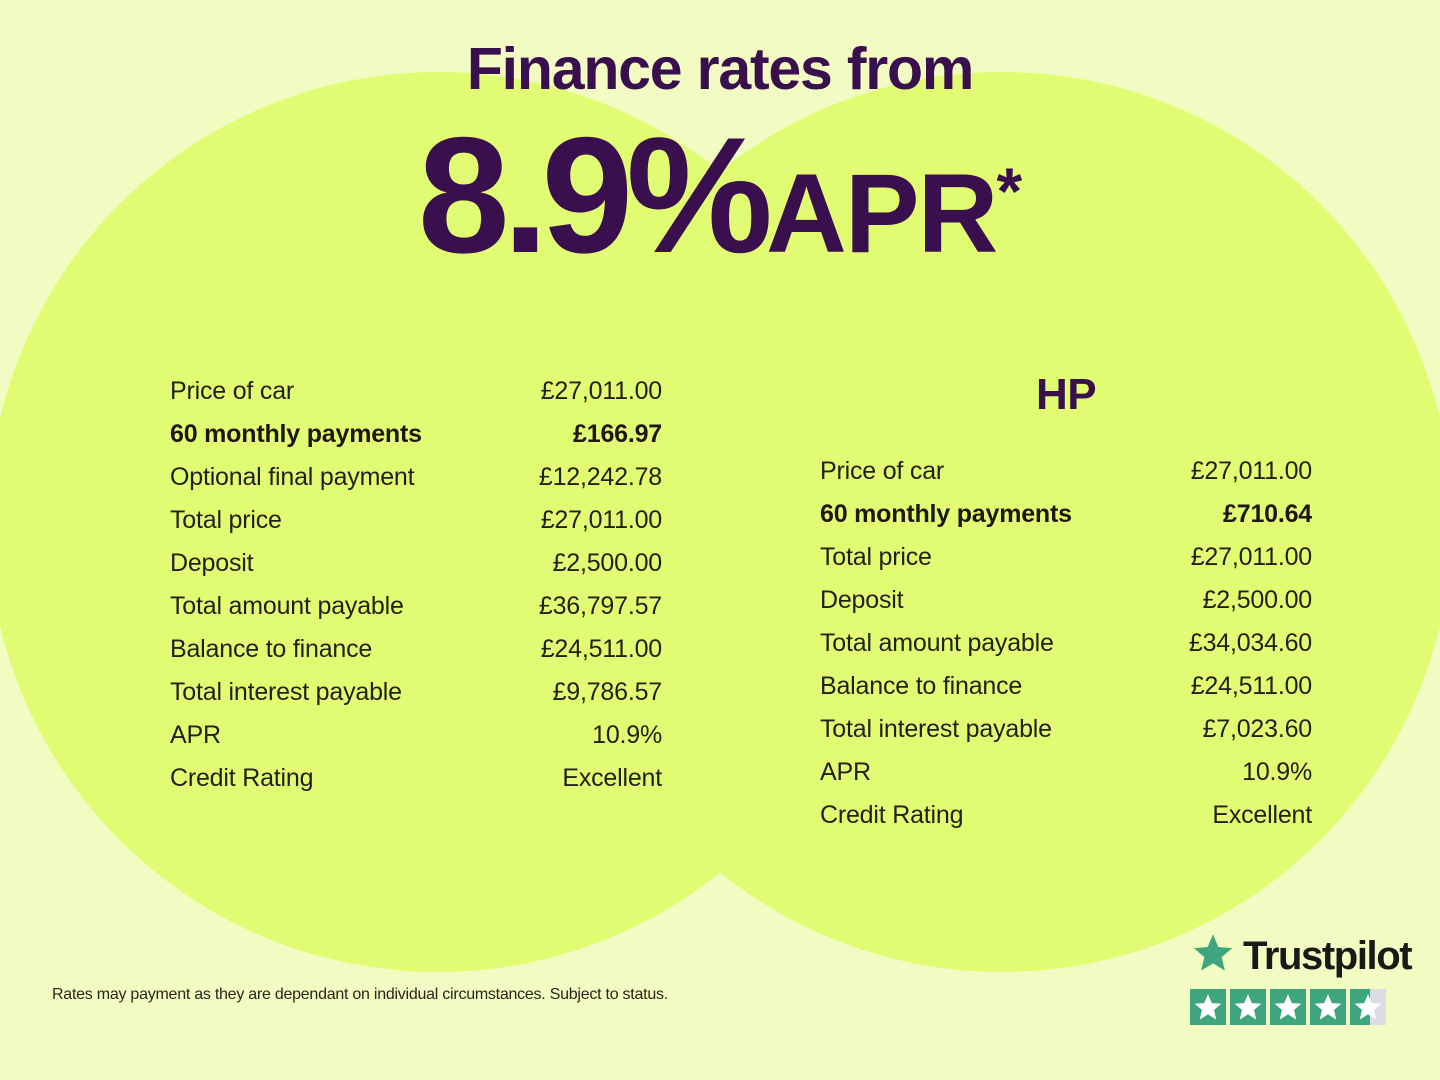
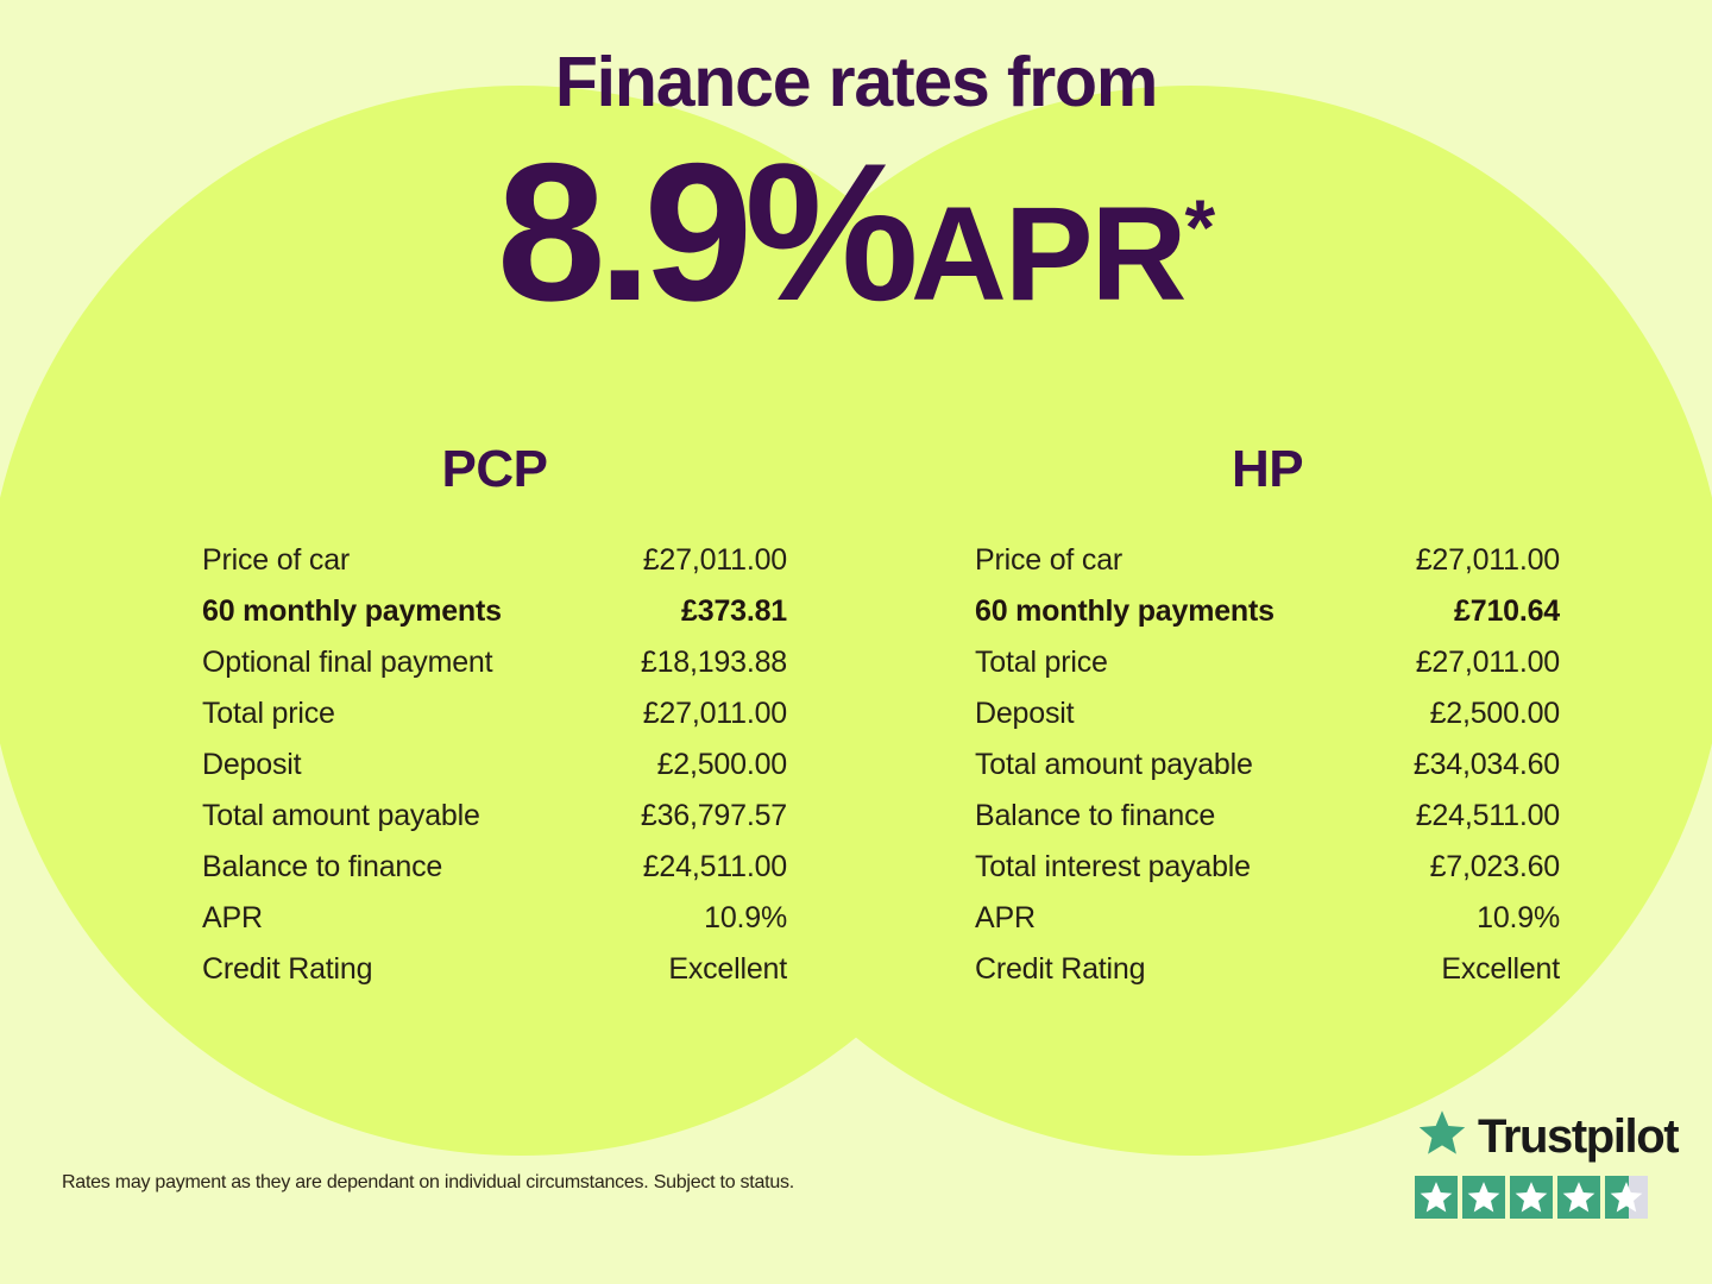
  Finance rates from
  8.9%APR*
+ PCP
  Price of car	£27,011.00
- 60 monthly payments	£166.97
+ 60 monthly payments	£373.81
- Optional final payment	£12,242.78
+ Optional final payment	£18,193.88
  Total price	£27,011.00
  Deposit	£2,500.00
  Total amount payable	£36,797.57
  Balance to finance	£24,511.00
- Total interest payable	£9,786.57
  APR	10.9%
  Credit Rating	Excellent
  HP
  Price of car	£27,011.00
  60 monthly payments	£710.64
  Total price	£27,011.00
  Deposit	£2,500.00
  Total amount payable	£34,034.60
  Balance to finance	£24,511.00
  Total interest payable	£7,023.60
  APR	10.9%
  Credit Rating	Excellent
  Rates may payment as they are dependant on individual circumstances. Subject to status.
  Trustpilot
